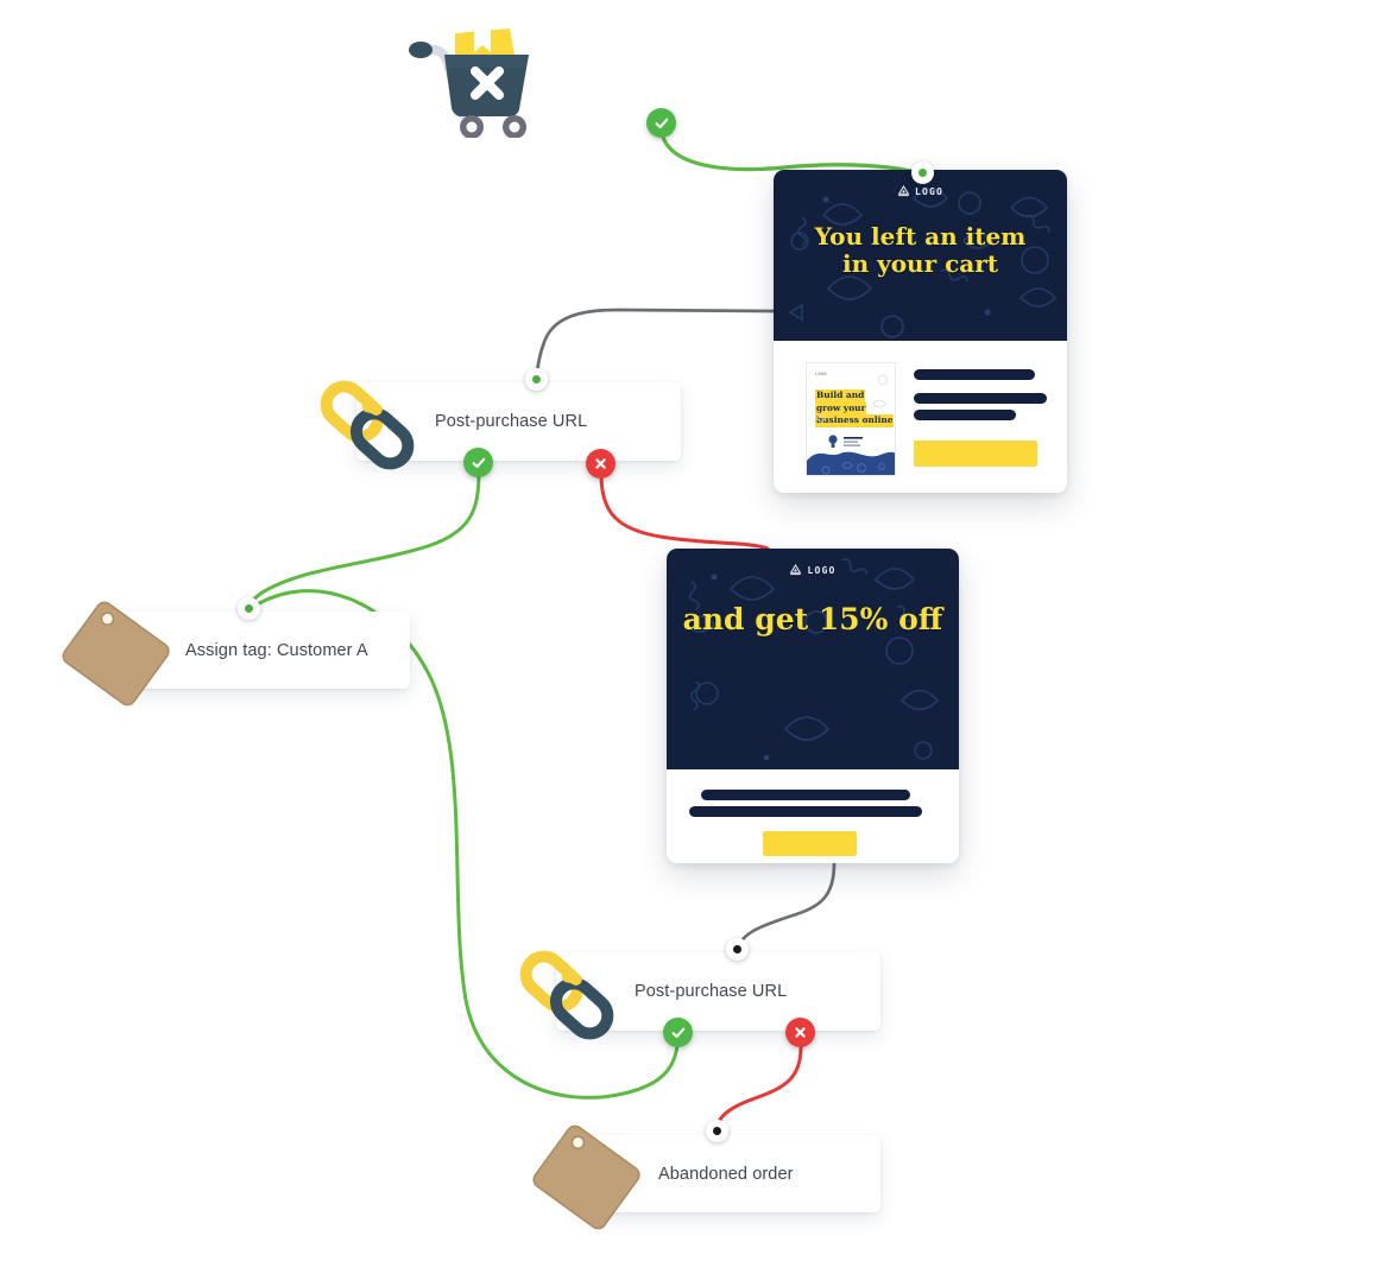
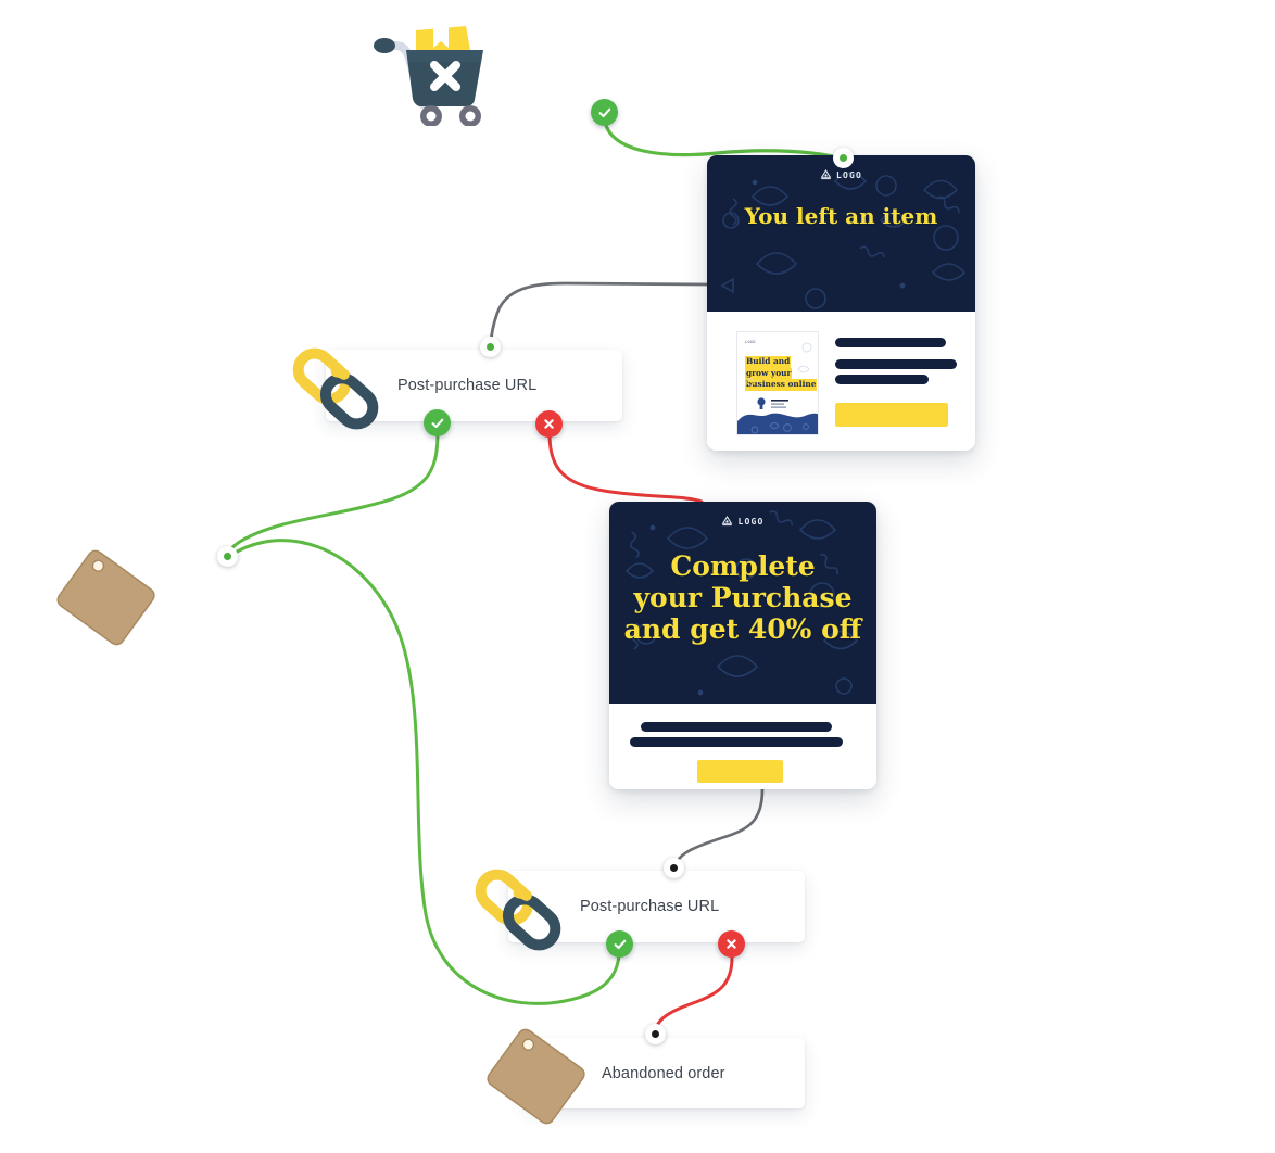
  LOGO
  You left an item
- in your cart
  Build and
  grow your
  business online
  Post-purchase URL
- Assign tag: Customer A
  LOGO
+ Complete
+ your Purchase
- and get 15% off
+ and get 40% off
  Post-purchase URL
  Abandoned order
